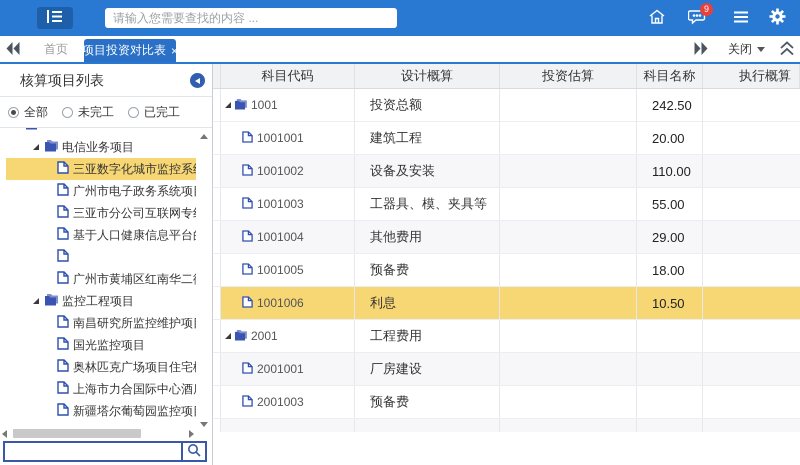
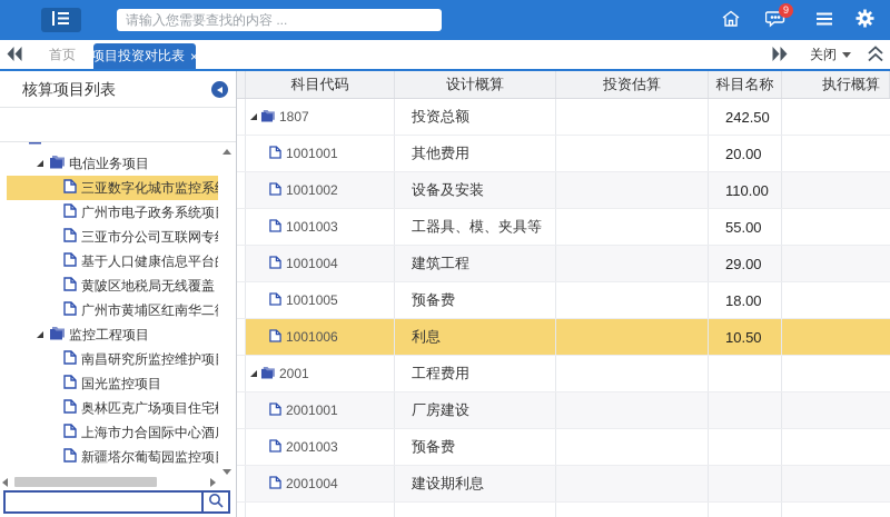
  请输入您需要查找的内容 ...
  9
  首页
  项目投资对比表
  ×
  关闭
  核算项目列表
- 全部
- 未完工
- 已完工
  电信业务项目
  三亚数字化城市监控系
  广州市电子政务系统项
  三亚市分公司互联网专
  基于人口健康信息平台
+ 黄陂区地税局无线覆盖
  广州市黄埔区红南华二
  监控工程项目
  南昌研究所监控维护项
  国光监控项目
  奥林匹克广场项目住宅
  上海市力合国际中心酒
  新疆塔尔葡萄园监控项
  科目代码
  设计概算
  投资估算
  科目名称
  执行概算
- 1001
+ 1807
  投资总额
  242.50
  1001001
- 建筑工程
+ 其他费用
  20.00
  1001002
  设备及安装
  110.00
  1001003
  工器具、模、夹具等
  55.00
  1001004
- 其他费用
+ 建筑工程
  29.00
  1001005
  预备费
  18.00
  1001006
  利息
  10.50
  2001
  工程费用
  2001001
  厂房建设
  2001003
  预备费
+ 2001004
+ 建设期利息
